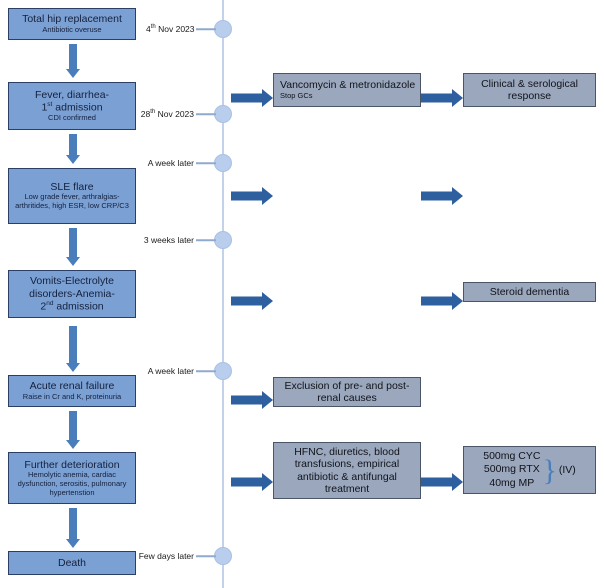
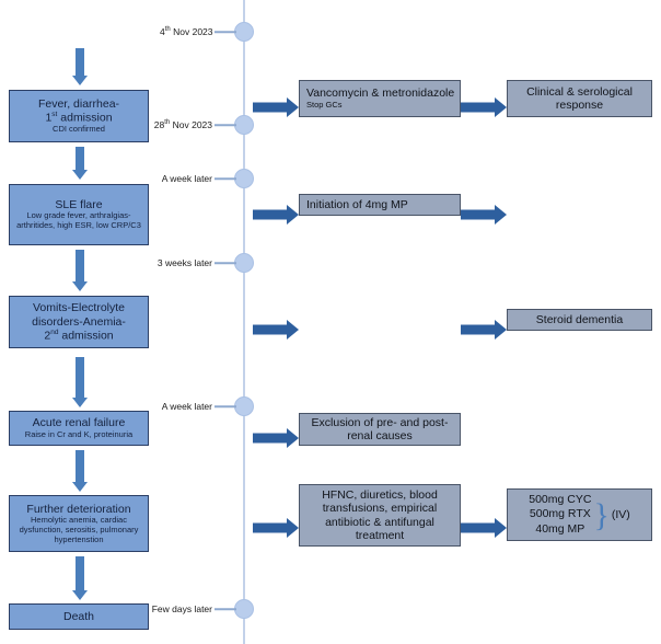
  4 Nov 2023
  28 Nov 2023
  A week later
  3 weeks later
  A week later
  Few days later
- Total hip replacement
- Antibiotic overuse
  Fever, diarrhea-
  1 admission
  CDI confirmed
  SLE flare
  Low grade fever, arthralgias-arthritides, high ESR, low CRP/C3
  Vomits-Electrolyte disorders-Anemia-
  2 admission
  Acute renal failure
  Raise in Cr and K, proteinuria
  Further deterioration
  Hemolytic anemia, cardiac dysfunction, serositis, pulmonary hypertenstion
  Death
  Vancomycin & metronidazole
  Stop GCs
  Clinical & serological response
+ Initiation of 4mg MP
  Steroid dementia
  Exclusion of pre- and post-renal causes
  HFNC, diuretics, blood transfusions, empirical antibiotic & antifungal treatment
  500mg CYC
  500mg RTX
  40mg MP
  }
  (IV)
